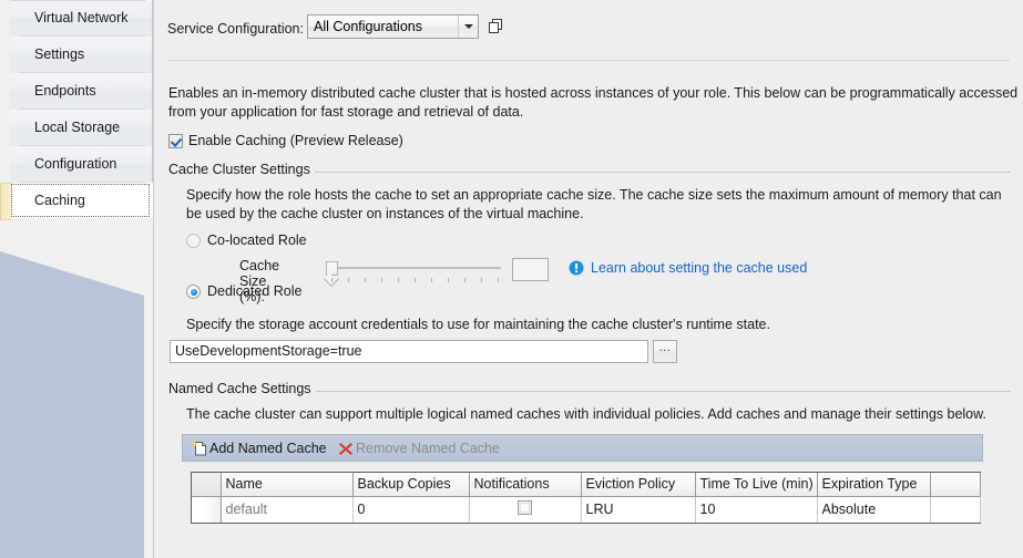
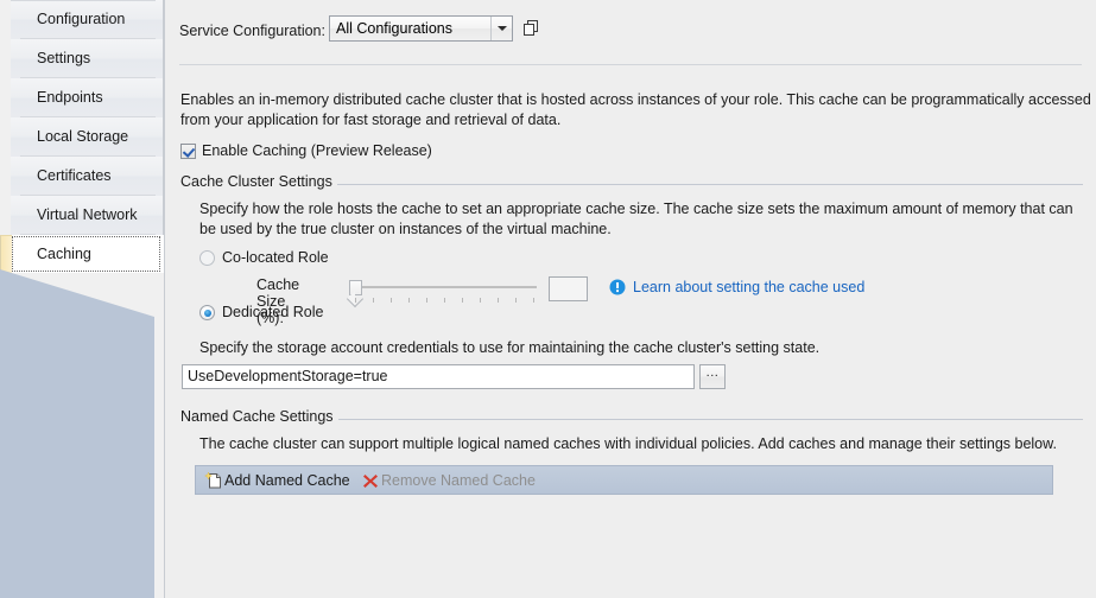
- Virtual Network
+ Configuration
  Settings
  Endpoints
  Local Storage
+ Certificates
- Configuration
+ Virtual Network
  Caching
  Service Configuration:
  All Configurations
- Enables an in-memory distributed cache cluster that is hosted across instances of your role. This below can be programmatically accessed from your application for fast storage and retrieval of data.
+ Enables an in-memory distributed cache cluster that is hosted across instances of your role. This cache can be programmatically accessed from your application for fast storage and retrieval of data.
  Enable Caching (Preview Release)
  Cache Cluster Settings
- Specify how the role hosts the cache to set an appropriate cache size. The cache size sets the maximum amount of memory that can be used by the cache cluster on instances of the virtual machine.
+ Specify how the role hosts the cache to set an appropriate cache size. The cache size sets the maximum amount of memory that can be used by the true cluster on instances of the virtual machine.
  Co-located Role
  Cache Size (%):
  Learn about setting the cache used
  Dedicated Role
- Specify the storage account credentials to use for maintaining the cache cluster's runtime state.
+ Specify the storage account credentials to use for maintaining the cache cluster's setting state.
  UseDevelopmentStorage=true
  ...
  Named Cache Settings
  The cache cluster can support multiple logical named caches with individual policies. Add caches and manage their settings below.
  Add Named Cache
  Remove Named Cache
- 	Name	Backup Copies	Notifications	Eviction Policy	Time To Live (min)	Expiration Type
- 	default	0		LRU	10	Absolute
